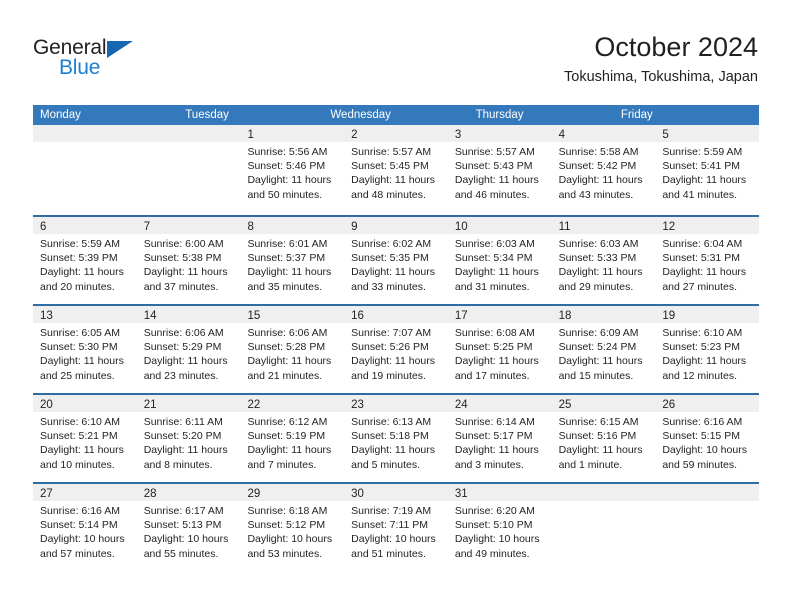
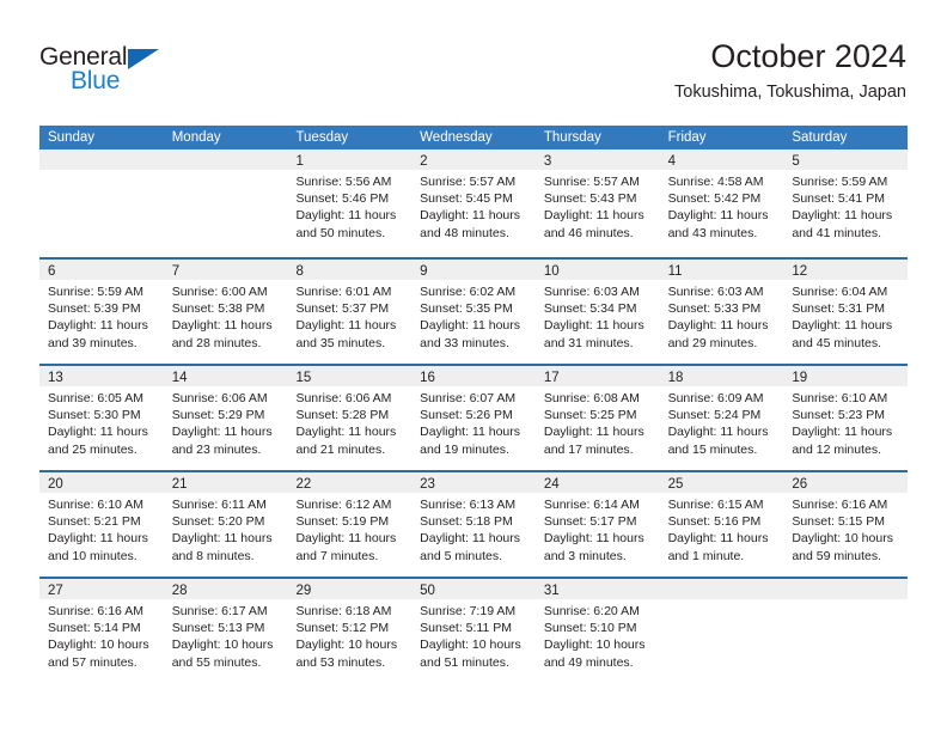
  General
  Blue
  October 2024
  Tokushima, Tokushima, Japan
+ Sunday
  Monday
  Tuesday
  Wednesday
  Thursday
  Friday
+ Saturday
  1
  Sunrise: 5:56 AM
  Sunset: 5:46 PM
  Daylight: 11 hours
  and 50 minutes.
  2
  Sunrise: 5:57 AM
  Sunset: 5:45 PM
  Daylight: 11 hours
  and 48 minutes.
  3
  Sunrise: 5:57 AM
  Sunset: 5:43 PM
  Daylight: 11 hours
  and 46 minutes.
  4
- Sunrise: 5:58 AM
+ Sunrise: 4:58 AM
  Sunset: 5:42 PM
  Daylight: 11 hours
  and 43 minutes.
  5
  Sunrise: 5:59 AM
  Sunset: 5:41 PM
  Daylight: 11 hours
  and 41 minutes.
  6
  Sunrise: 5:59 AM
  Sunset: 5:39 PM
  Daylight: 11 hours
- and 20 minutes.
+ and 39 minutes.
  7
  Sunrise: 6:00 AM
  Sunset: 5:38 PM
  Daylight: 11 hours
- and 37 minutes.
+ and 28 minutes.
  8
  Sunrise: 6:01 AM
  Sunset: 5:37 PM
  Daylight: 11 hours
  and 35 minutes.
  9
  Sunrise: 6:02 AM
  Sunset: 5:35 PM
  Daylight: 11 hours
  and 33 minutes.
  10
  Sunrise: 6:03 AM
  Sunset: 5:34 PM
  Daylight: 11 hours
  and 31 minutes.
  11
  Sunrise: 6:03 AM
  Sunset: 5:33 PM
  Daylight: 11 hours
  and 29 minutes.
  12
  Sunrise: 6:04 AM
  Sunset: 5:31 PM
  Daylight: 11 hours
- and 27 minutes.
+ and 45 minutes.
  13
  Sunrise: 6:05 AM
  Sunset: 5:30 PM
  Daylight: 11 hours
  and 25 minutes.
  14
  Sunrise: 6:06 AM
  Sunset: 5:29 PM
  Daylight: 11 hours
  and 23 minutes.
  15
  Sunrise: 6:06 AM
  Sunset: 5:28 PM
  Daylight: 11 hours
  and 21 minutes.
  16
- Sunrise: 7:07 AM
+ Sunrise: 6:07 AM
  Sunset: 5:26 PM
  Daylight: 11 hours
  and 19 minutes.
  17
  Sunrise: 6:08 AM
  Sunset: 5:25 PM
  Daylight: 11 hours
  and 17 minutes.
  18
  Sunrise: 6:09 AM
  Sunset: 5:24 PM
  Daylight: 11 hours
  and 15 minutes.
  19
  Sunrise: 6:10 AM
  Sunset: 5:23 PM
  Daylight: 11 hours
  and 12 minutes.
  20
  Sunrise: 6:10 AM
  Sunset: 5:21 PM
  Daylight: 11 hours
  and 10 minutes.
  21
  Sunrise: 6:11 AM
  Sunset: 5:20 PM
  Daylight: 11 hours
  and 8 minutes.
  22
  Sunrise: 6:12 AM
  Sunset: 5:19 PM
  Daylight: 11 hours
  and 7 minutes.
  23
  Sunrise: 6:13 AM
  Sunset: 5:18 PM
  Daylight: 11 hours
  and 5 minutes.
  24
  Sunrise: 6:14 AM
  Sunset: 5:17 PM
  Daylight: 11 hours
  and 3 minutes.
  25
  Sunrise: 6:15 AM
  Sunset: 5:16 PM
  Daylight: 11 hours
  and 1 minute.
  26
  Sunrise: 6:16 AM
  Sunset: 5:15 PM
  Daylight: 10 hours
  and 59 minutes.
  27
  Sunrise: 6:16 AM
  Sunset: 5:14 PM
  Daylight: 10 hours
  and 57 minutes.
  28
  Sunrise: 6:17 AM
  Sunset: 5:13 PM
  Daylight: 10 hours
  and 55 minutes.
  29
  Sunrise: 6:18 AM
  Sunset: 5:12 PM
  Daylight: 10 hours
  and 53 minutes.
- 30
+ 50
  Sunrise: 7:19 AM
- Sunset: 7:11 PM
+ Sunset: 5:11 PM
  Daylight: 10 hours
  and 51 minutes.
  31
  Sunrise: 6:20 AM
  Sunset: 5:10 PM
  Daylight: 10 hours
  and 49 minutes.
